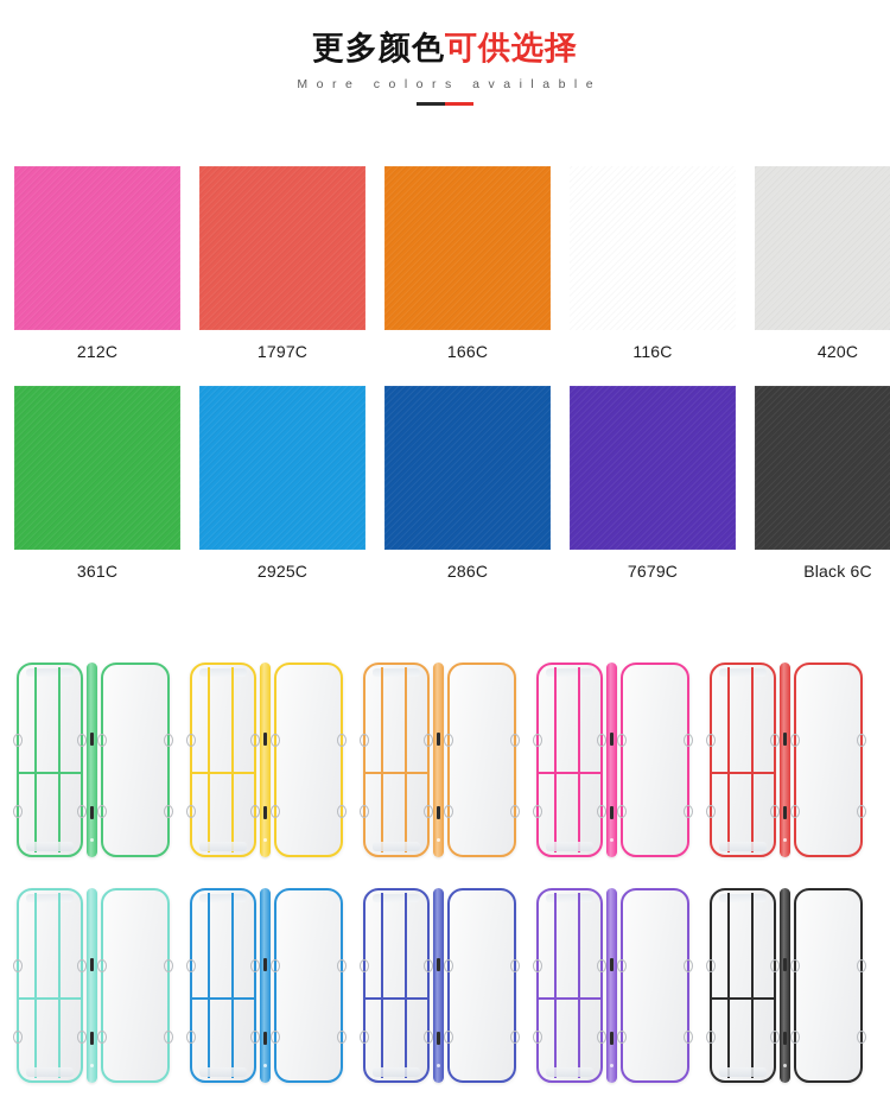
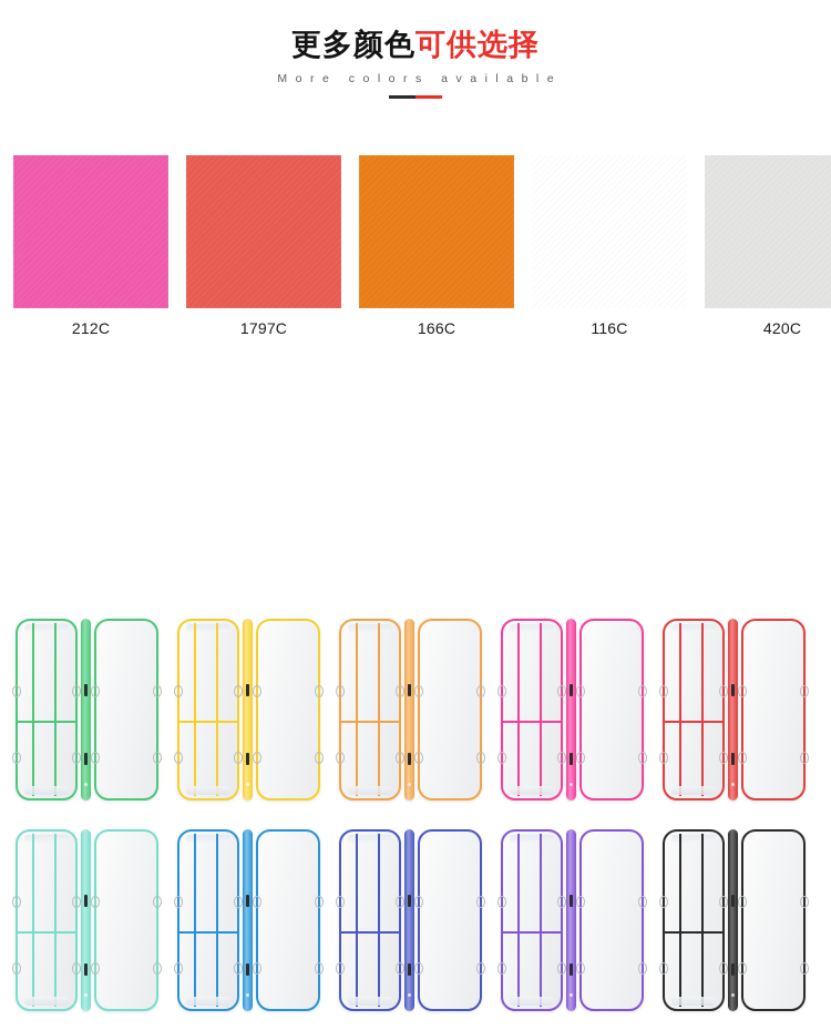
  更多颜色可供选择
  More colors available
  212C
  1797C
  166C
  116C
  420C
- 361C
- 2925C
- 286C
- 7679C
- Black 6C
